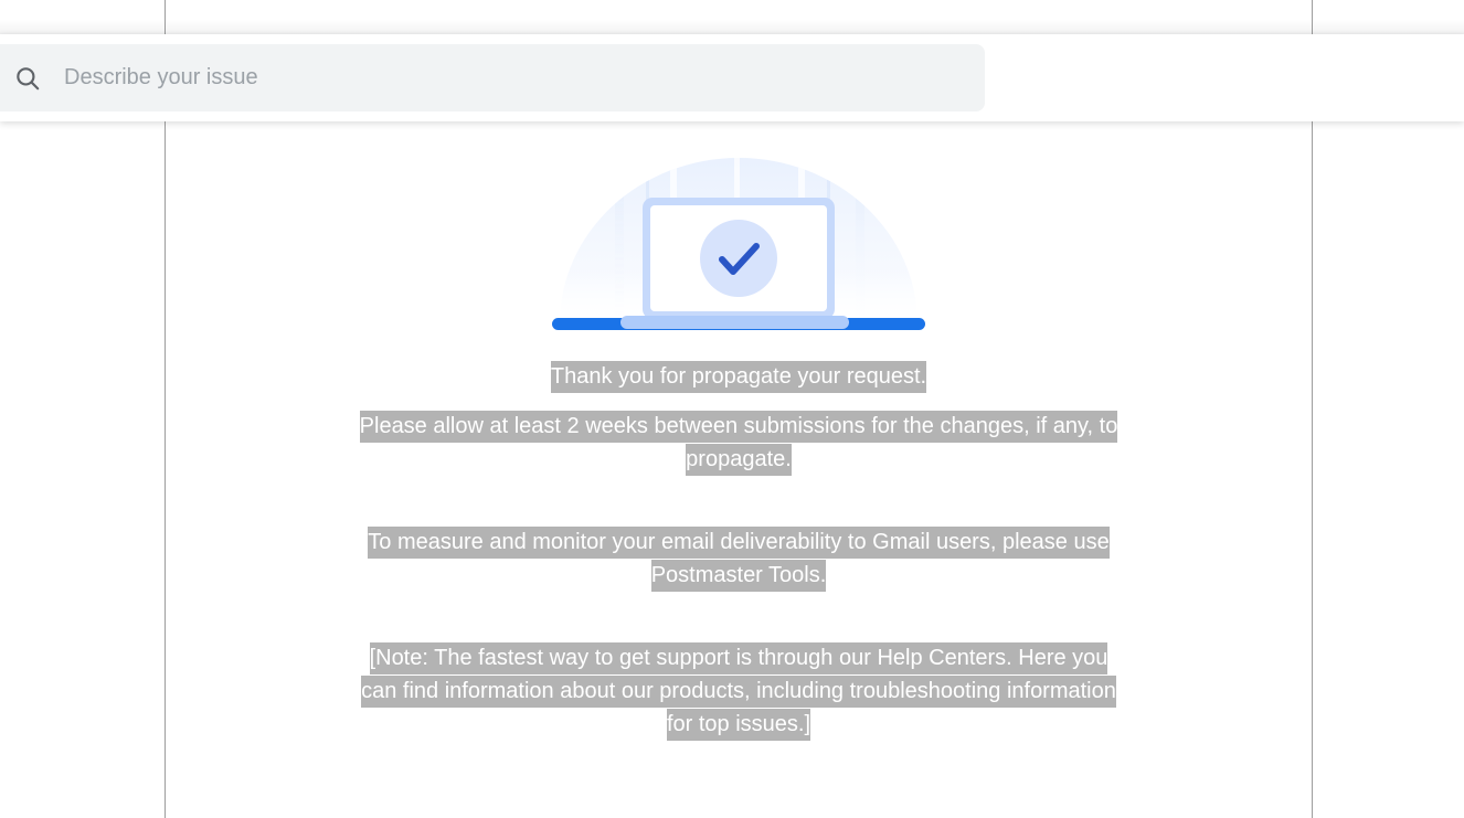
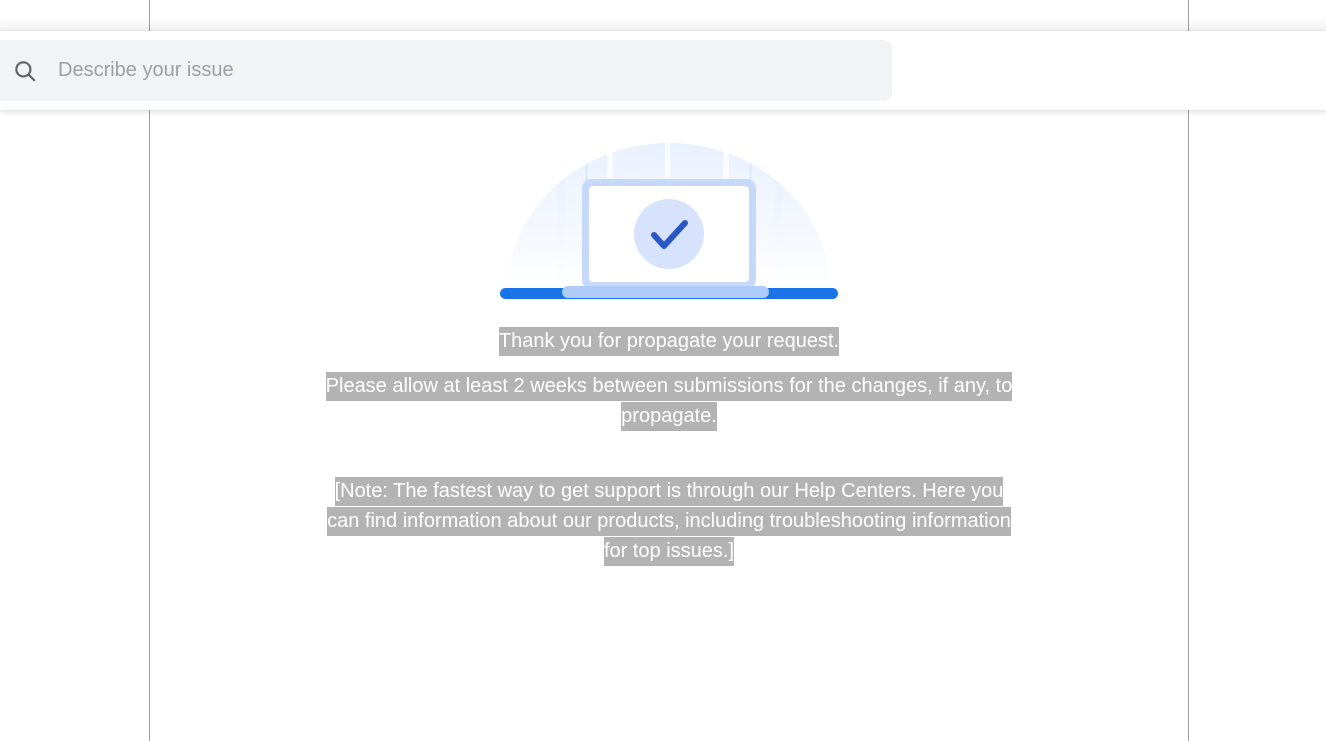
  Thank you for propagate your request.
  Please allow at least 2 weeks between submissions for the changes, if any, to propagate.
- To measure and monitor your email deliverability to Gmail users, please use Postmaster Tools.
  [Note: The fastest way to get support is through our Help Centers. Here you can find information about our products, including troubleshooting information for top issues.]
  Describe your issue
